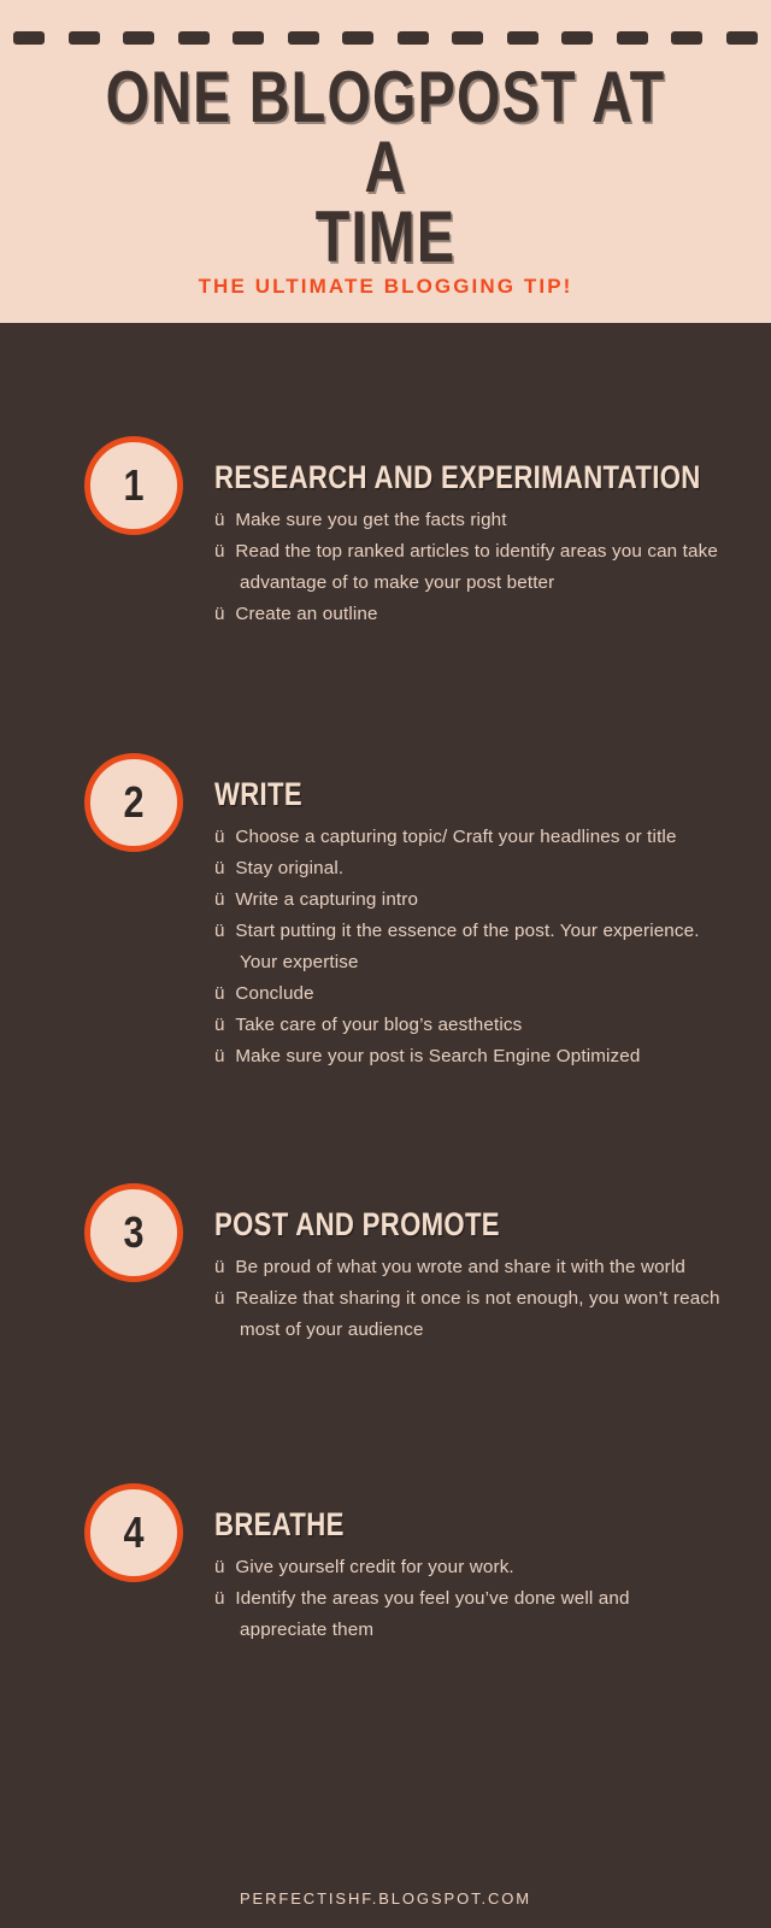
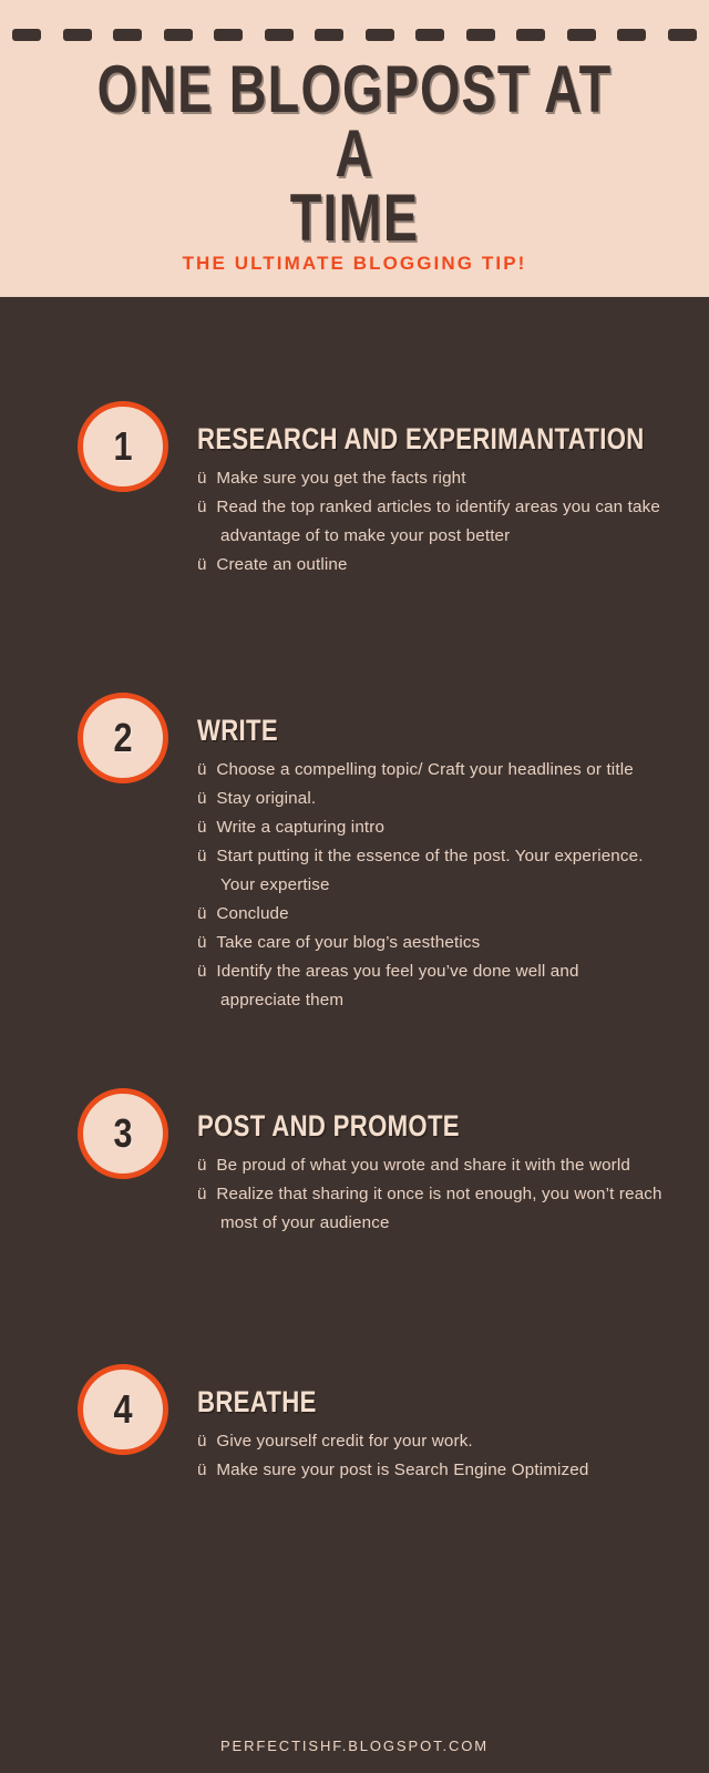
  ONE BLOGPOST AT A
  TIME
  THE ULTIMATE BLOGGING TIP!
  1
  RESEARCH AND EXPERIMANTATION
  ü Make sure you get the facts right
  ü Read the top ranked articles to identify areas you can take advantage of to make your post better
  ü Create an outline
  2
  WRITE
- ü Choose a capturing topic/ Craft your headlines or title
+ ü Choose a compelling topic/ Craft your headlines or title
  ü Stay original.
  ü Write a capturing intro
  ü Start putting it the essence of the post. Your experience. Your expertise
  ü Conclude
  ü Take care of your blog’s aesthetics
- ü Make sure your post is Search Engine Optimized
+ ü Identify the areas you feel you’ve done well and appreciate them
  3
  POST AND PROMOTE
  ü Be proud of what you wrote and share it with the world
  ü Realize that sharing it once is not enough, you won’t reach most of your audience
  4
  BREATHE
  ü Give yourself credit for your work.
- ü Identify the areas you feel you’ve done well and appreciate them
+ ü Make sure your post is Search Engine Optimized
  PERFECTISHF.BLOGSPOT.COM
